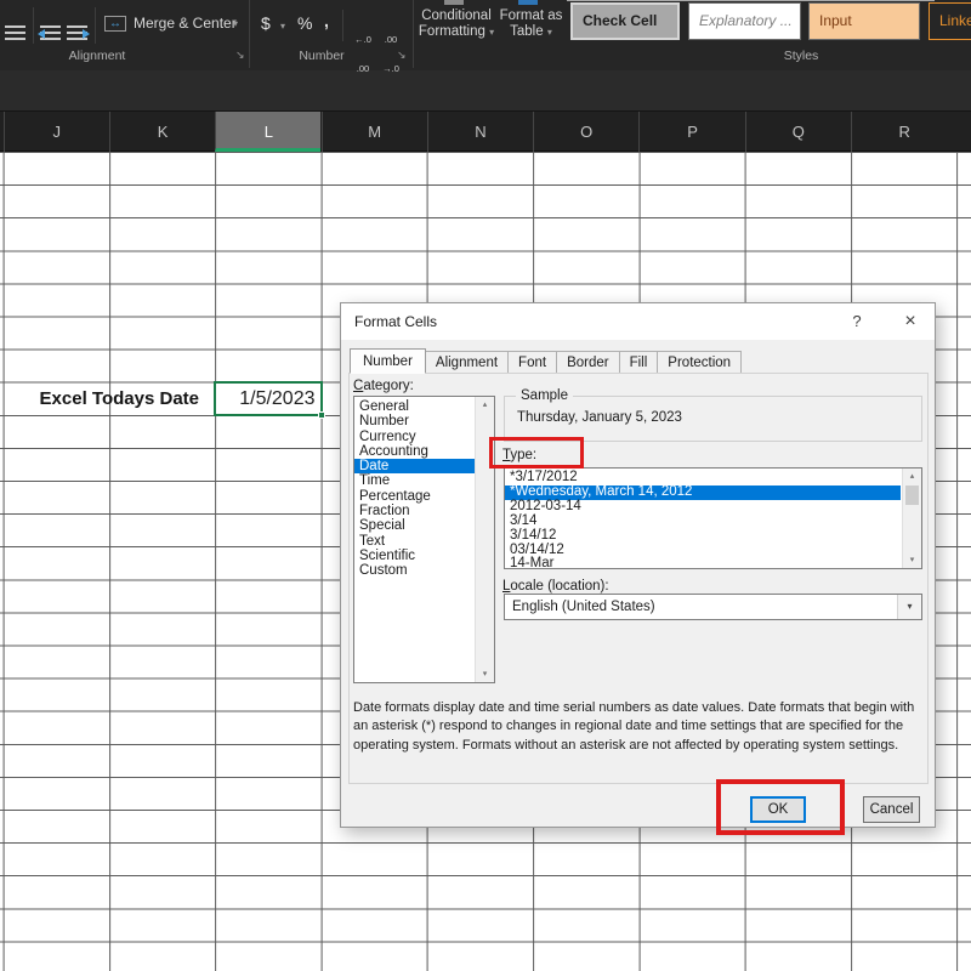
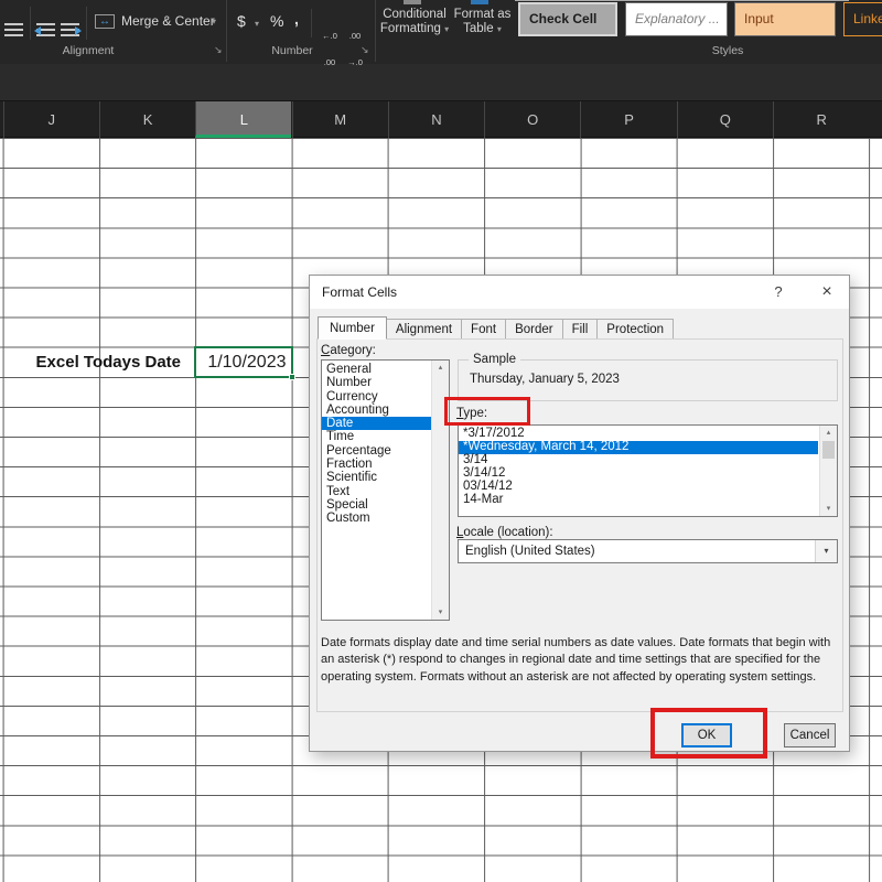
  ↔
  Merge & Center
  ▾
  Alignment
  ↘
  $
  ▾
  %
  ,
  ←.0
  .00
  .00
  →.0
  Number
  ↘
  Conditional
  Formatting ▾
  Format as
  Table ▾
  Check Cell
  Explanatory ...
  Input
  Styles
  J
  K
  L
  M
  N
  O
  P
  Q
  R
  Excel Todays Date
- 1/5/2023
+ 1/10/2023
  Format Cells
  ?
  ×
  Number Alignment Font Border Fill Protection
  Category:
  General
  Number
  Currency
  Accounting
  Date
  Time
  Percentage
  Fraction
- Special
+ Scientific
  Text
- Scientific
+ Special
  Custom
  Sample
  Thursday, January 5, 2023
  Type:
  *3/17/2012
  *Wednesday, March 14, 2012
- 2012-03-14
  3/14
  3/14/12
  03/14/12
  14-Mar
  Locale (location):
  English (United States)
  ▾
  Date formats display date and time serial numbers as date values. Date formats that begin with an asterisk (*) respond to changes in regional date and time settings that are specified for the operating system. Formats without an asterisk are not affected by operating system settings.
  OK
  Cancel
